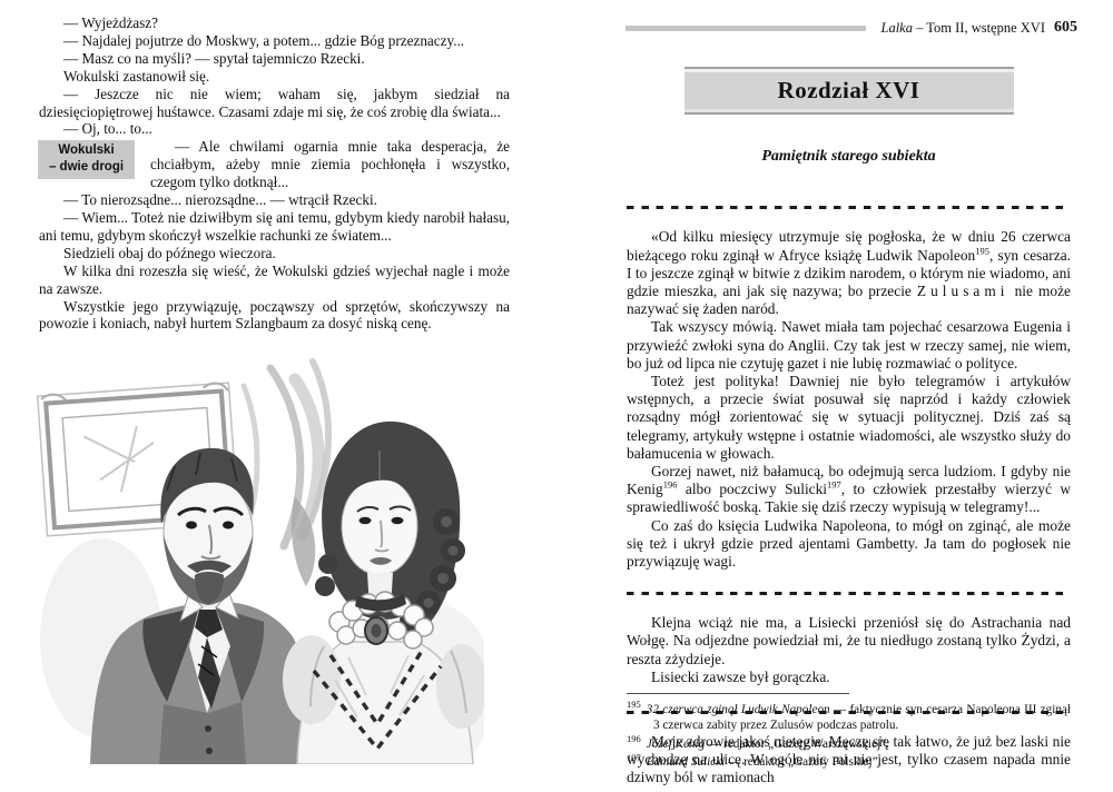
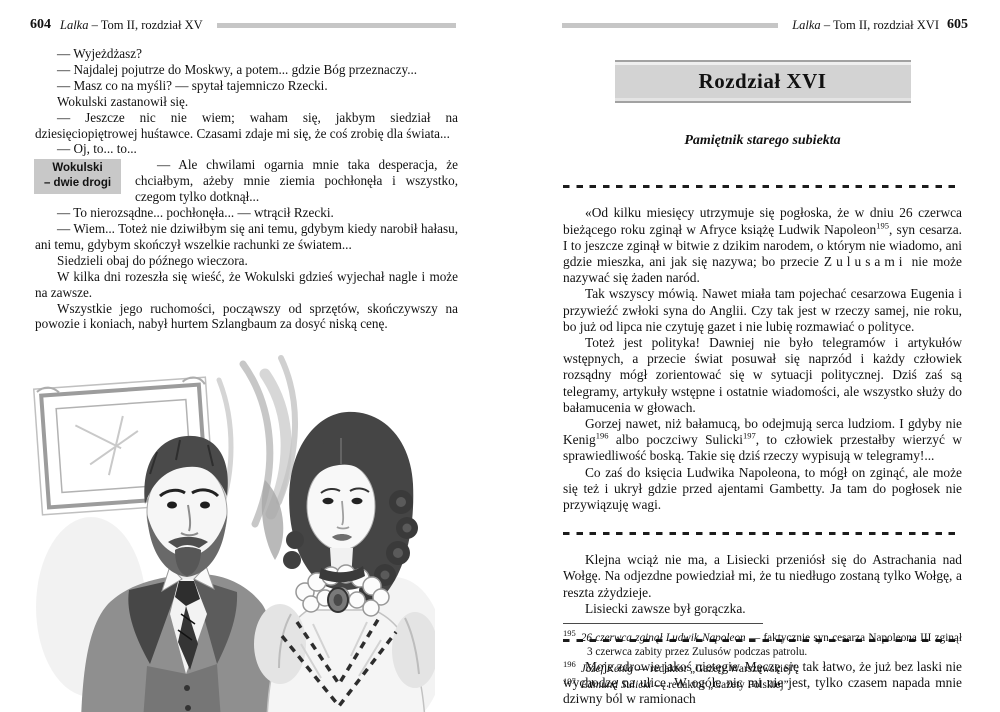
+ 604
+ Lalka – Tom II, rozdział XV
  — Wyjeżdżasz?
  — Najdalej pojutrze do Moskwy, a potem... gdzie Bóg przeznaczy...
  — Masz co na myśli? — spytał tajemniczo Rzecki.
  Wokulski zastanowił się.
  — Jeszcze nic nie wiem; waham się, jakbym siedział na dziesięciopiętrowej huśtawce. Czasami zdaje mi się, że coś zrobię dla świata...
  — Oj, to... to...
  Wokulski
  – dwie drogi
  — Ale chwilami ogarnia mnie taka desperacja, że chciałbym, ażeby mnie ziemia pochłonęła i wszystko, czegom tylko dotknął...
- — To nierozsądne... nierozsądne... — wtrącił Rzecki.
+ — To nierozsądne... pochłonęła... — wtrącił Rzecki.
  — Wiem... Toteż nie dziwiłbym się ani temu, gdybym kiedy narobił hałasu, ani temu, gdybym skończył wszelkie rachunki ze światem...
  Siedzieli obaj do późnego wieczora.
  W kilka dni rozeszła się wieść, że Wokulski gdzieś wyjechał nagle i może na zawsze.
- Wszystkie jego przywiązuję, począwszy od sprzętów, skończywszy na powozie i koniach, nabył hurtem Szlangbaum za dosyć niską cenę.
+ Wszystkie jego ruchomości, począwszy od sprzętów, skończywszy na powozie i koniach, nabył hurtem Szlangbaum za dosyć niską cenę.
- Lalka – Tom II, wstępne XVI
+ Lalka – Tom II, rozdział XVI
  605
  Rozdział XVI
  Pamiętnik starego subiekta
  «Od kilku miesięcy utrzymuje się pogłoska, że w dniu 26 czerwca bieżącego roku zginął w Afryce książę Ludwik Napoleon195, syn cesarza. I to jeszcze zginął w bitwie z dzikim narodem, o którym nie wiadomo, ani gdzie mieszka, ani jak się nazywa; bo przecie Zulusami nie może nazywać się żaden naród.
- Tak wszyscy mówią. Nawet miała tam pojechać cesarzowa Eugenia i przywieźć zwłoki syna do Anglii. Czy tak jest w rzeczy samej, nie wiem, bo już od lipca nie czytuję gazet i nie lubię rozmawiać o polityce.
+ Tak wszyscy mówią. Nawet miała tam pojechać cesarzowa Eugenia i przywieźć zwłoki syna do Anglii. Czy tak jest w rzeczy samej, nie roku, bo już od lipca nie czytuję gazet i nie lubię rozmawiać o polityce.
  Toteż jest polityka! Dawniej nie było telegramów i artykułów wstępnych, a przecie świat posuwał się naprzód i każdy człowiek rozsądny mógł zorientować się w sytuacji politycznej. Dziś zaś są telegramy, artykuły wstępne i ostatnie wiadomości, ale wszystko służy do bałamucenia w głowach.
  Gorzej nawet, niż bałamucą, bo odejmują serca ludziom. I gdyby nie Kenig196 albo poczciwy Sulicki197, to człowiek przestałby wierzyć w sprawiedliwość boską. Takie się dziś rzeczy wypisują w telegramy!...
  Co zaś do księcia Ludwika Napoleona, to mógł on zginąć, ale może się też i ukrył gdzie przed ajentami Gambetty. Ja tam do pogłosek nie przywiązuję wagi.
- Klejna wciąż nie ma, a Lisiecki przeniósł się do Astrachania nad Wołgę. Na odjezdne powiedział mi, że tu niedługo zostaną tylko Żydzi, a reszta zżydzieje.
+ Klejna wciąż nie ma, a Lisiecki przeniósł się do Astrachania nad Wołgę. Na odjezdne powiedział mi, że tu niedługo zostaną tylko Wołgę, a reszta zżydzieje.
  Lisiecki zawsze był gorączka.
  Moje zdrowie jakoś nietęgie. Męczę się tak łatwo, że już bez laski nie wychodzę na ulicę. W ogóle nic mi nie jest, tylko czasem napada mnie dziwny ból w ramionach
- 195 32 czerwca zginął Ludwik Napoleon — faktycznie syn cesarza Napoleona III zginął 3 czerwca zabity przez Zulusów podczas patrolu.
+ 195 26 czerwca zginął Ludwik Napoleon — faktycznie syn cesarza Napoleona III zginął 3 czerwca zabity przez Zulusów podczas patrolu.
  196 Józef Kenig — redaktor „Gazety Warszawskiej”.
  197 Edmund Sulicki — redaktor „Gazety Polskiej”.
